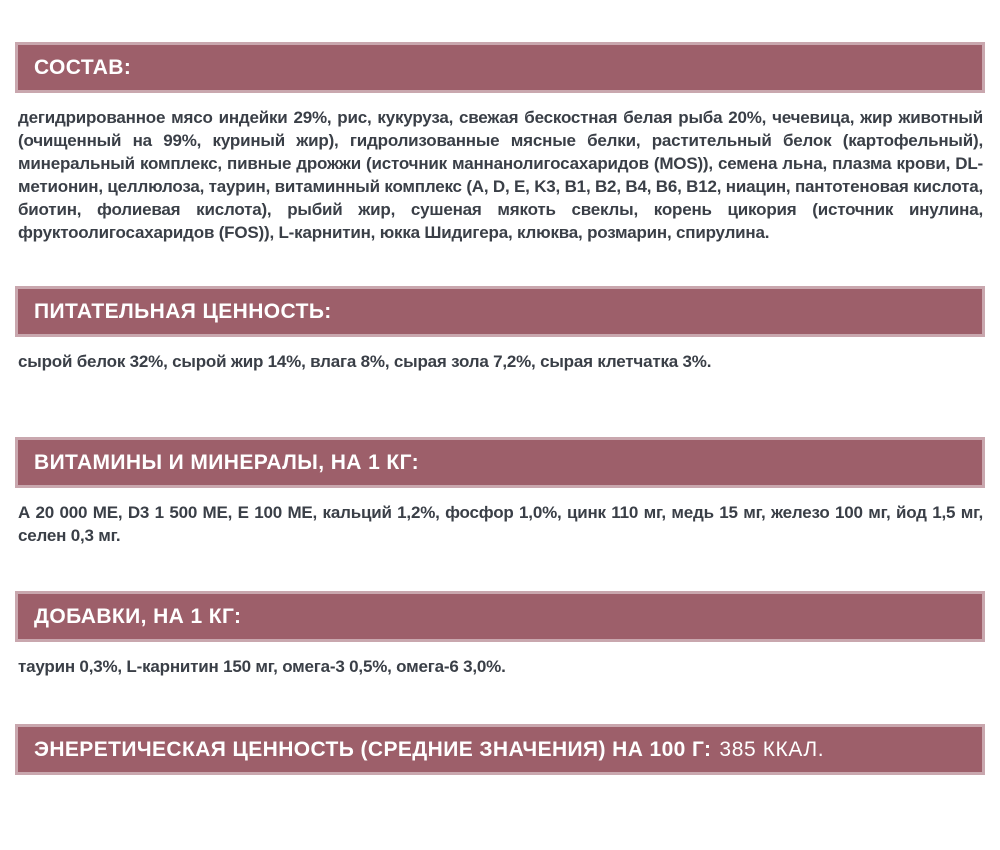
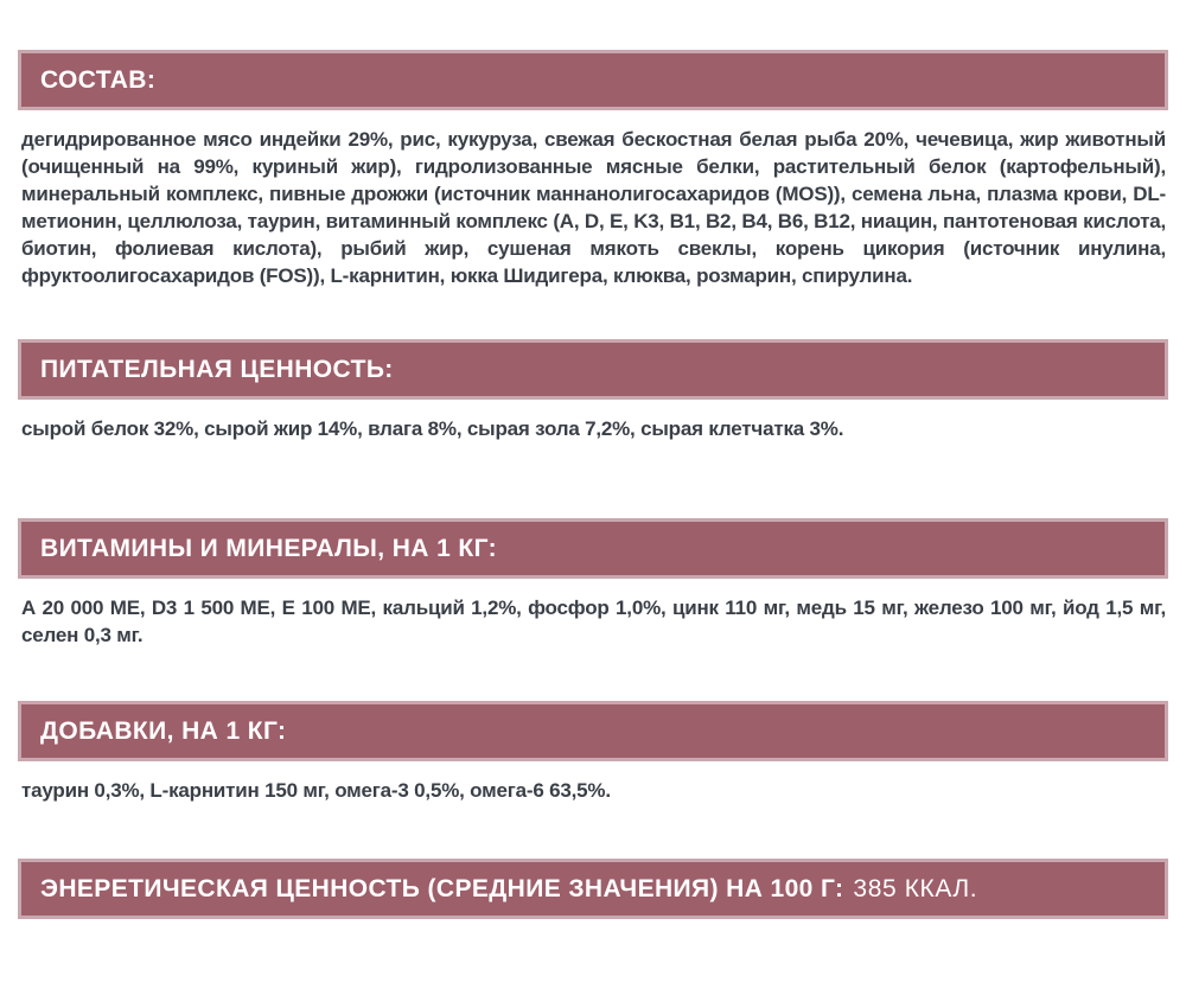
  СОСТАВ:
  дегидрированное мясо индейки 29%, рис, кукуруза, свежая бескостная белая рыба 20%, чечевица, жир животный (очищенный на 99%, куриный жир), гидролизованные мясные белки, растительный белок (картофельный), минеральный комплекс, пивные дрожжи (источник маннанолигосахаридов (MOS)), семена льна, плазма крови, DL-метионин, целлюлоза, таурин, витаминный комплекс (A, D, E, K3, B1, B2, B4, B6, B12, ниацин, пантотеновая кислота, биотин, фолиевая кислота), рыбий жир, сушеная мякоть свеклы, корень цикория (источник инулина, фруктоолигосахаридов (FOS)), L-карнитин, юкка Шидигера, клюква, розмарин, спирулина.
  ПИТАТЕЛЬНАЯ ЦЕННОСТЬ:
  сырой белок 32%, сырой жир 14%, влага 8%, сырая зола 7,2%, сырая клетчатка 3%.
  ВИТАМИНЫ И МИНЕРАЛЫ, НА 1 КГ:
  А 20 000 МЕ, D3 1 500 МЕ, Е 100 МЕ, кальций 1,2%, фосфор 1,0%, цинк 110 мг, медь 15 мг, железо 100 мг, йод 1,5 мг, селен 0,3 мг.
  ДОБАВКИ, НА 1 КГ:
- таурин 0,3%, L-карнитин 150 мг, омега-3 0,5%, омега-6 3,0%.
+ таурин 0,3%, L-карнитин 150 мг, омега-3 0,5%, омега-6 63,5%.
  ЭНЕРЕТИЧЕСКАЯ ЦЕННОСТЬ (СРЕДНИЕ ЗНАЧЕНИЯ) НА 100 Г:
  385 ККАЛ.
